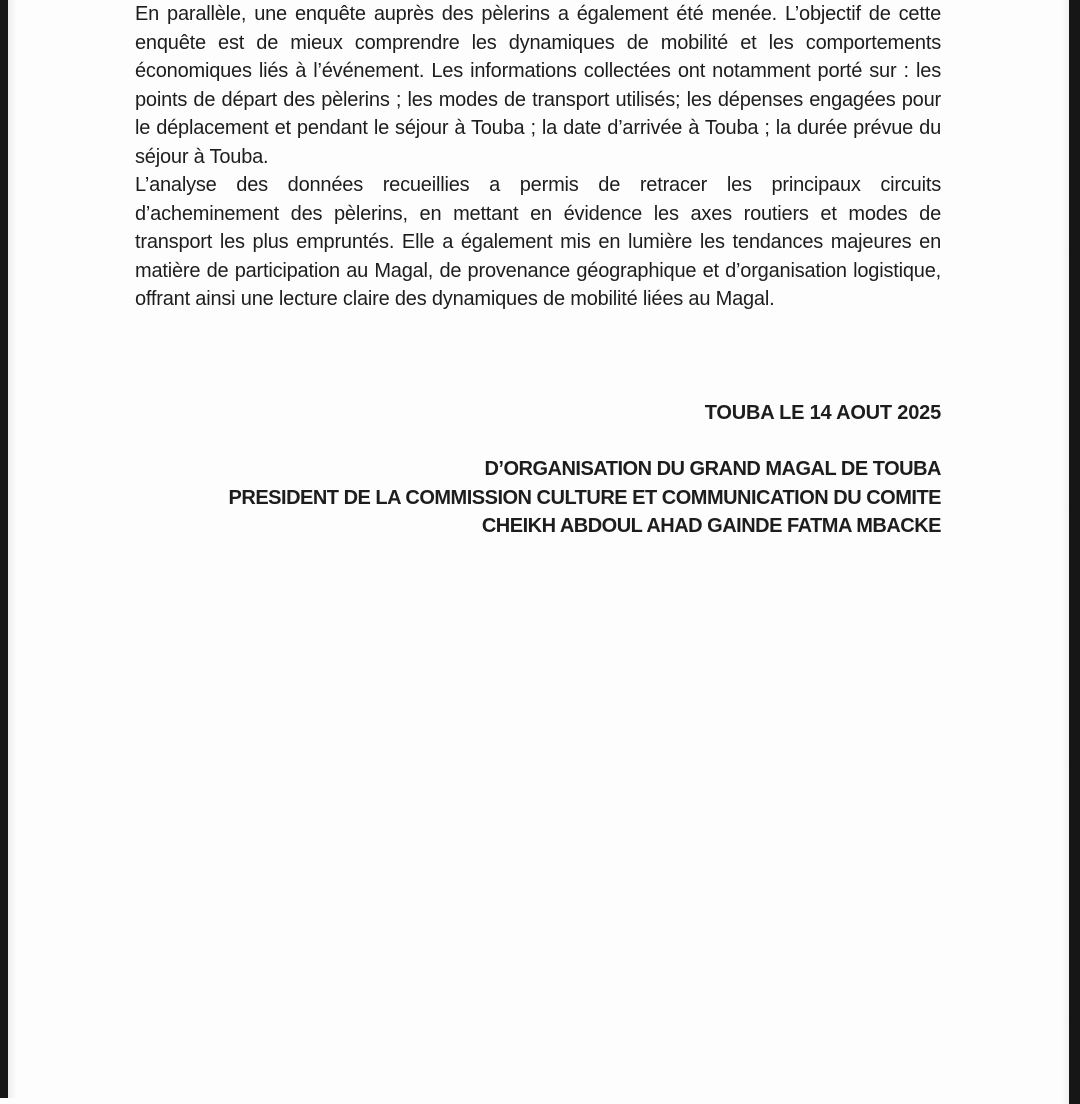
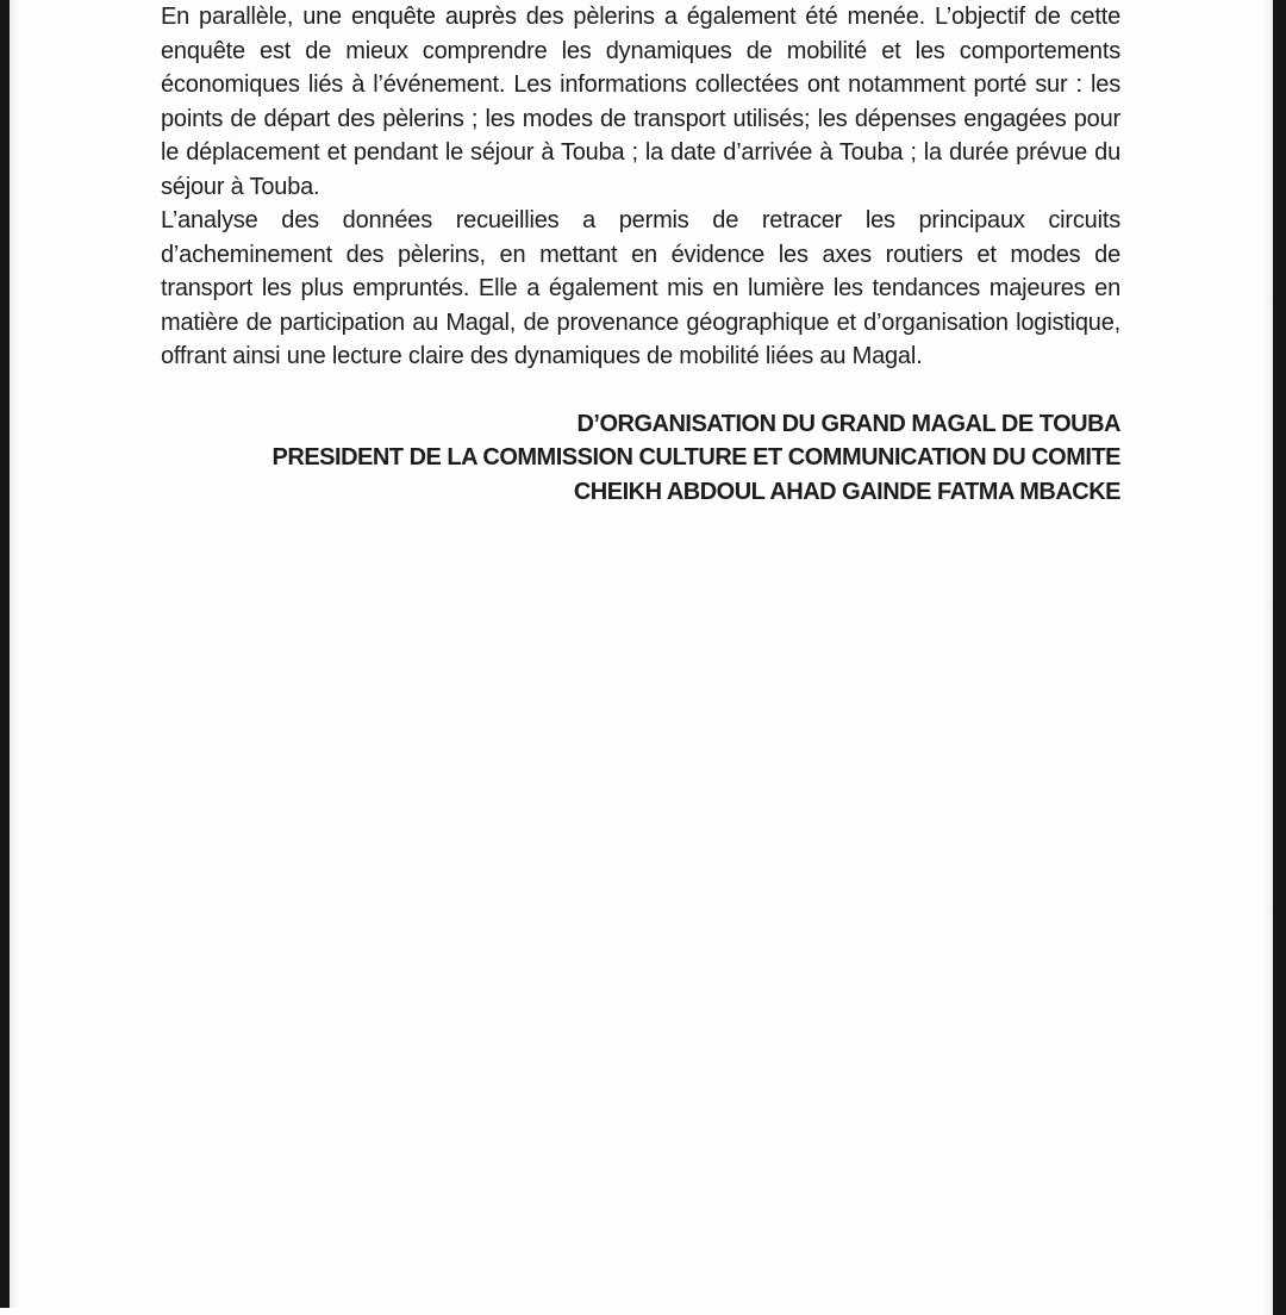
  En parallèle, une enquête auprès des pèlerins a également été menée. L’objectif de cette enquête est de mieux comprendre les dynamiques de mobilité et les comportements économiques liés à l’événement. Les informations collectées ont notamment porté sur : les points de départ des pèlerins ; les modes de transport utilisés; les dépenses engagées pour le déplacement et pendant le séjour à Touba ; la date d’arrivée à Touba ; la durée prévue du séjour à Touba.
  L’analyse des données recueillies a permis de retracer les principaux circuits d’acheminement des pèlerins, en mettant en évidence les axes routiers et modes de transport les plus empruntés. Elle a également mis en lumière les tendances majeures en matière de participation au Magal, de provenance géographique et d’organisation logistique, offrant ainsi une lecture claire des dynamiques de mobilité liées au Magal.
- TOUBA LE 14 AOUT 2025
  D’ORGANISATION DU GRAND MAGAL DE TOUBA
  PRESIDENT DE LA COMMISSION CULTURE ET COMMUNICATION DU COMITE
  CHEIKH ABDOUL AHAD GAINDE FATMA MBACKE
